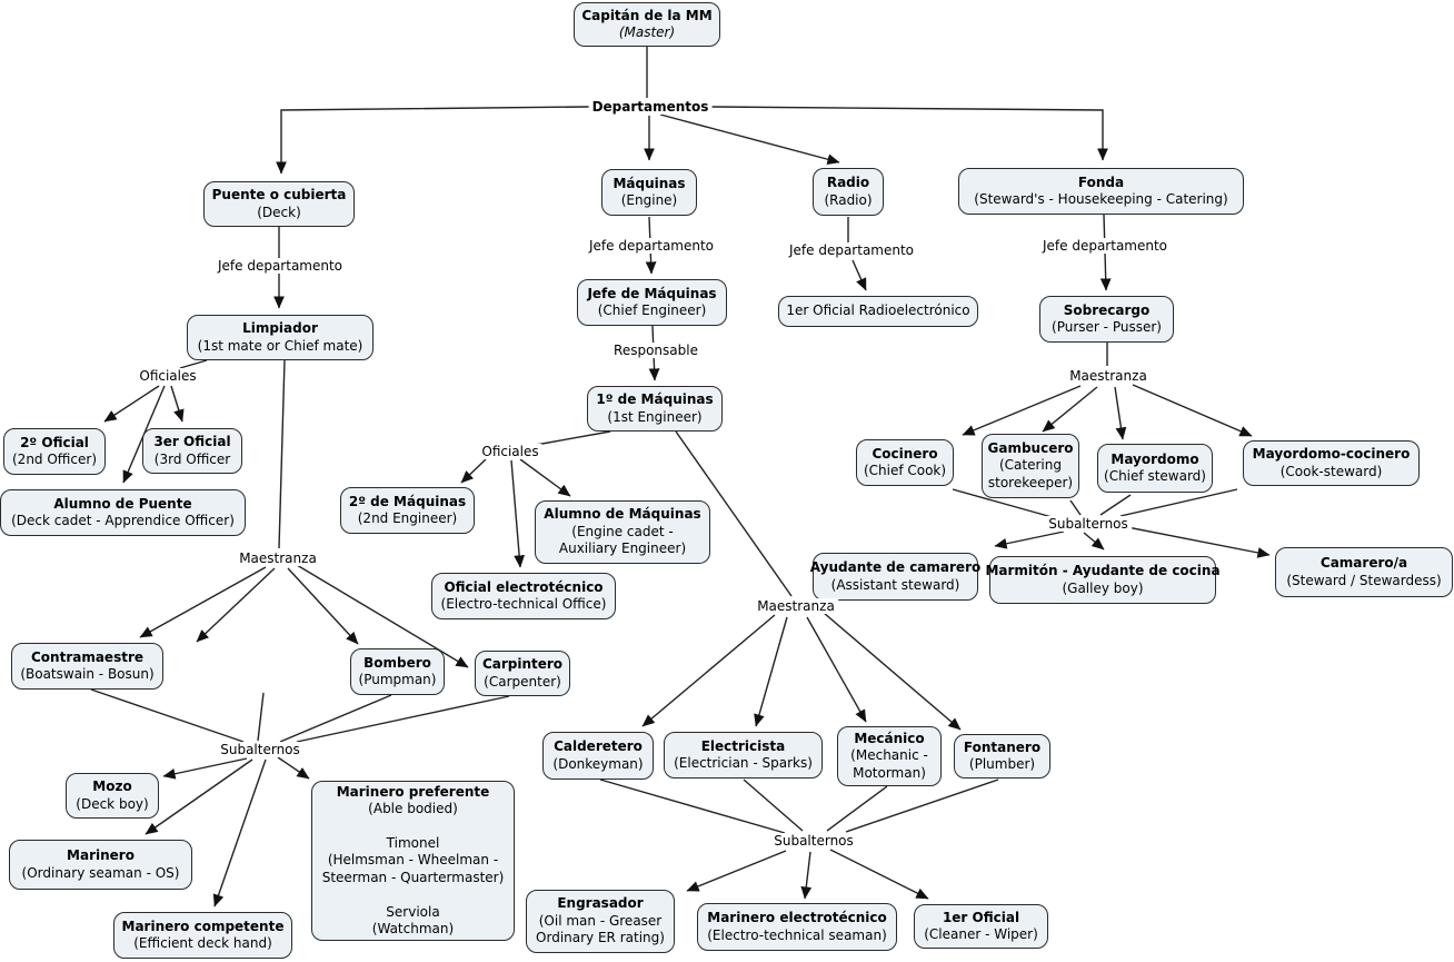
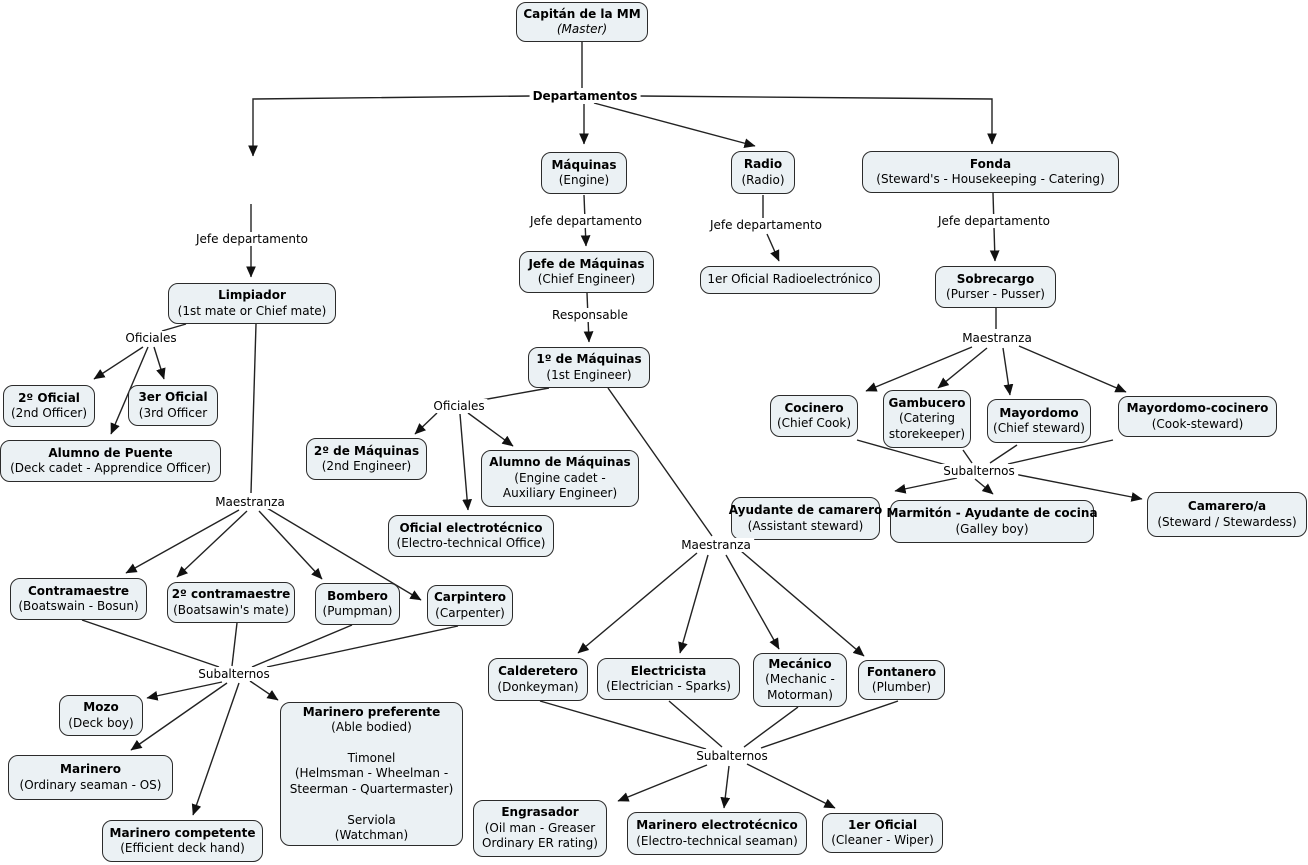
  Capitán de la MM
  (Master)
- Puente o cubierta
- (Deck)
  Máquinas
  (Engine)
  Radio
  (Radio)
  Fonda
  (Steward's - Housekeeping - Catering)
  Limpiador
  (1st mate or Chief mate)
  Jefe de Máquinas
  (Chief Engineer)
  1er Oficial Radioelectrónico
  Sobrecargo
  (Purser - Pusser)
  2º Oficial
  (2nd Officer)
  3er Oficial
  (3rd Officer
  Alumno de Puente
  (Deck cadet - Apprendice Officer)
  1º de Máquinas
  (1st Engineer)
  2º de Máquinas
  (2nd Engineer)
  Alumno de Máquinas
  (Engine cadet -
  Auxiliary Engineer)
  Oficial electrotécnico
  (Electro-technical Office)
  Cocinero
  (Chief Cook)
  Gambucero
  (Catering
  storekeeper)
  Mayordomo
  (Chief steward)
  Mayordomo-cocinero
  (Cook-steward)
  Ayudante de camarero
  (Assistant steward)
  Marmitón - Ayudante de cocina
  (Galley boy)
  Camarero/a
  (Steward / Stewardess)
  Contramaestre
  (Boatswain - Bosun)
+ 2º contramaestre
+ (Boatsawin's mate)
  Bombero
  (Pumpman)
  Carpintero
  (Carpenter)
  Mozo
  (Deck boy)
  Marinero
  (Ordinary seaman - OS)
  Marinero competente
  (Efficient deck hand)
  Marinero preferente
  (Able bodied)
  Timonel
  (Helmsman - Wheelman -
  Steerman - Quartermaster)
  Serviola
  (Watchman)
  Calderetero
  (Donkeyman)
  Electricista
  (Electrician - Sparks)
  Mecánico
  (Mechanic -
  Motorman)
  Fontanero
  (Plumber)
  Engrasador
  (Oil man - Greaser
  Ordinary ER rating)
  Marinero electrotécnico
  (Electro-technical seaman)
  1er Oficial
  (Cleaner - Wiper)
  Departamentos
  Jefe departamento
  Jefe departamento
  Jefe departamento
  Jefe departamento
  Responsable
  Oficiales
  Oficiales
  Maestranza
  Maestranza
  Maestranza
  Subalternos
  Subalternos
  Subalternos
